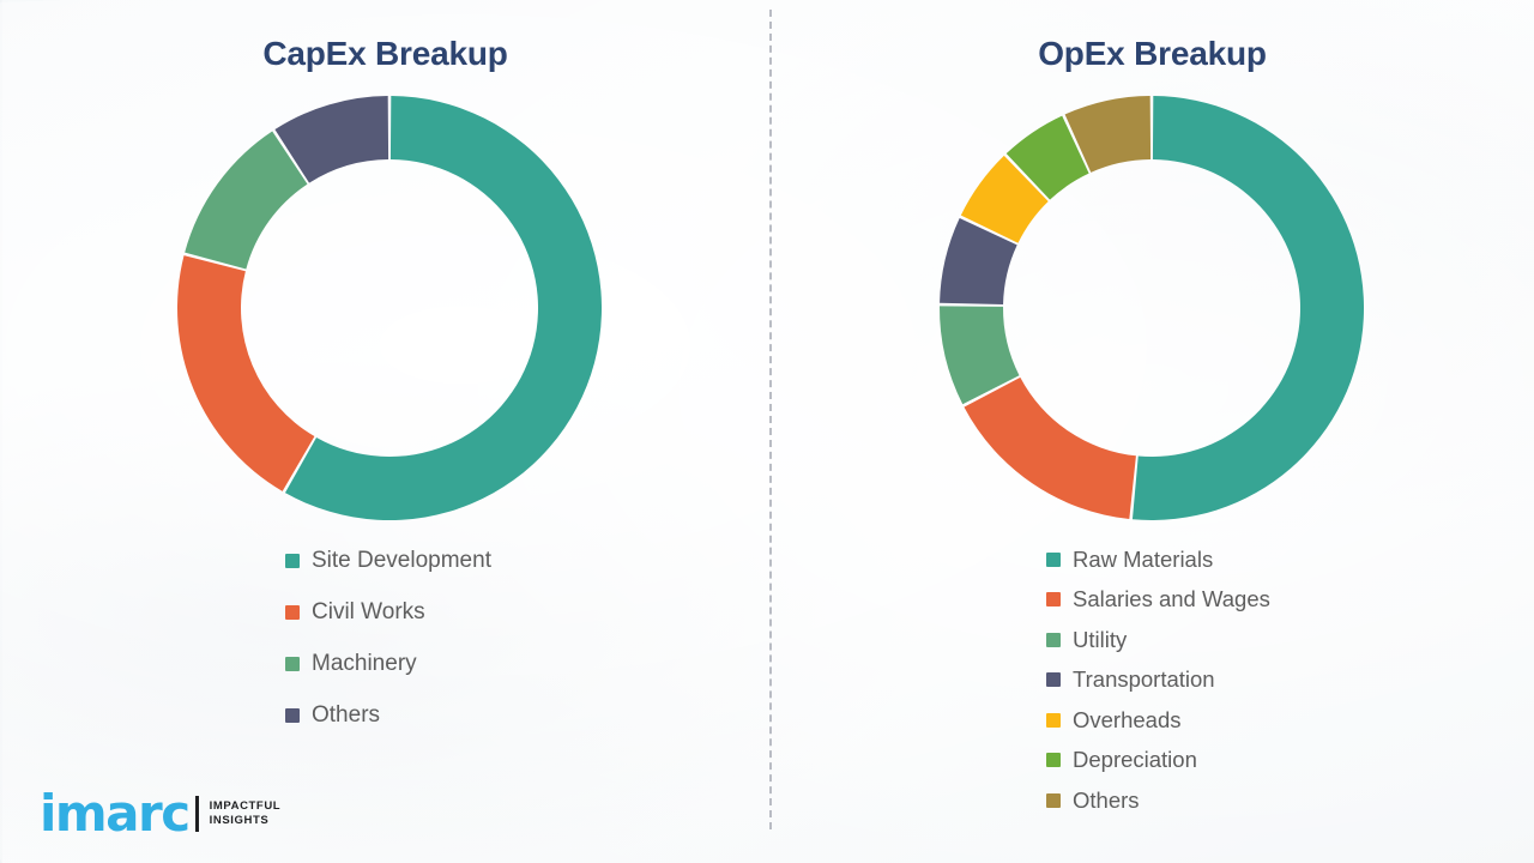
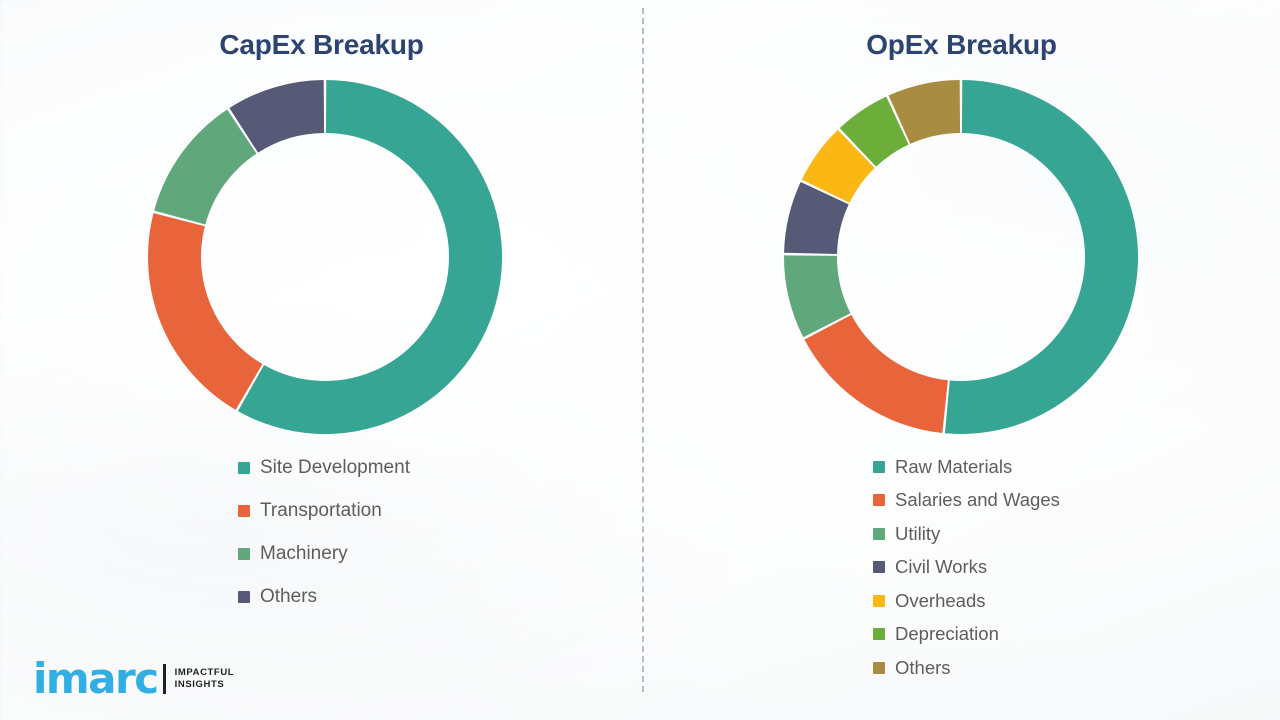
  CapEx Breakup
  Site Development
- Civil Works
+ Transportation
  Machinery
  Others
  OpEx Breakup
  Raw Materials
  Salaries and Wages
  Utility
- Transportation
+ Civil Works
  Overheads
  Depreciation
  Others
  imarc
  IMPACTFUL
  INSIGHTS
